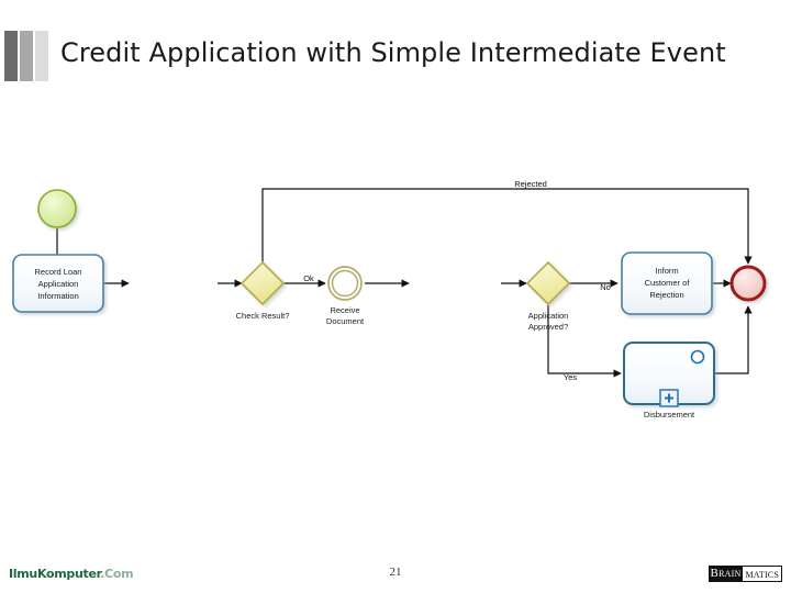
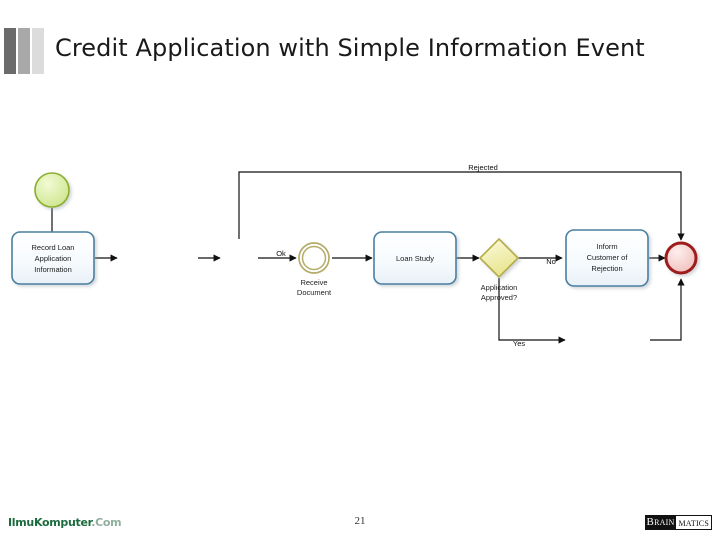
- Credit Application with Simple Intermediate Event
+ Credit Application with Simple Information Event
  Record Loan
  Application
  Information
- Check Result?
  Ok
  Rejected
  No
  Yes
  Receive
  Document
+ Loan Study
  Application
  Approved?
  Inform
  Customer of
  Rejection
- Disbursement
  IlmuKomputer.Com
  21
  Brain
  matics
